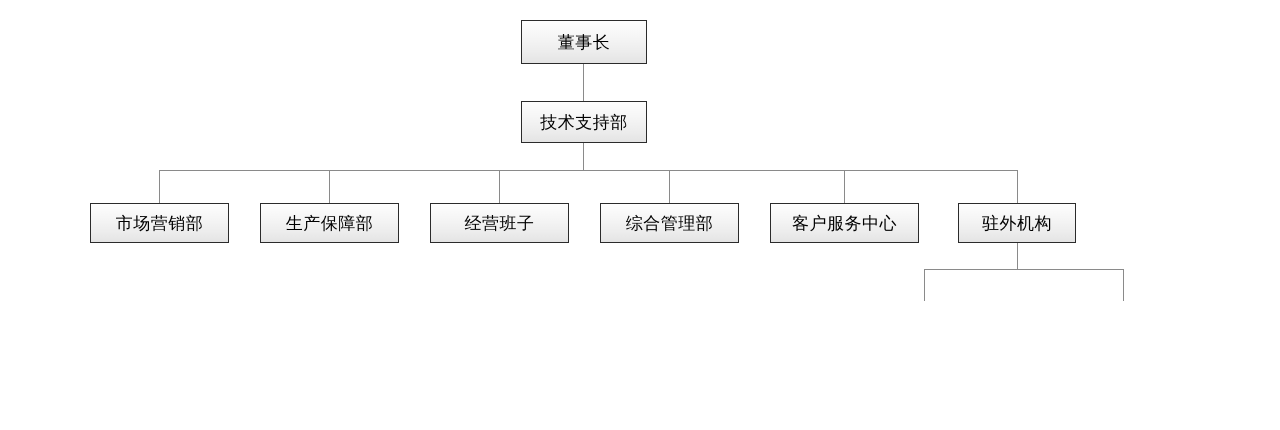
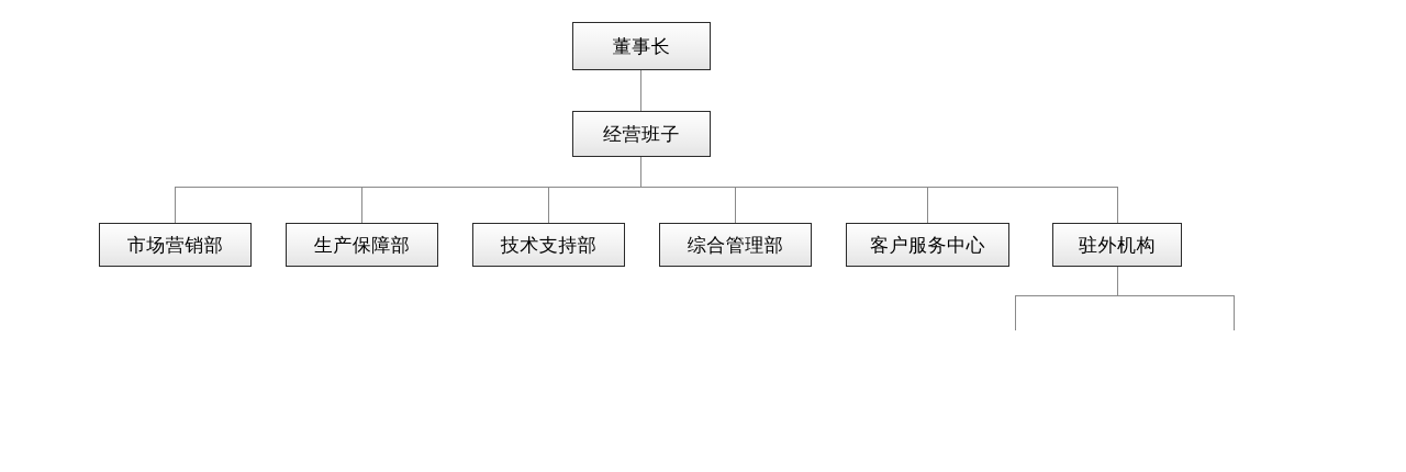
  董事长
- 技术支持部
+ 经营班子
  市场营销部
  生产保障部
- 经营班子
+ 技术支持部
  综合管理部
  客户服务中心
  驻外机构
